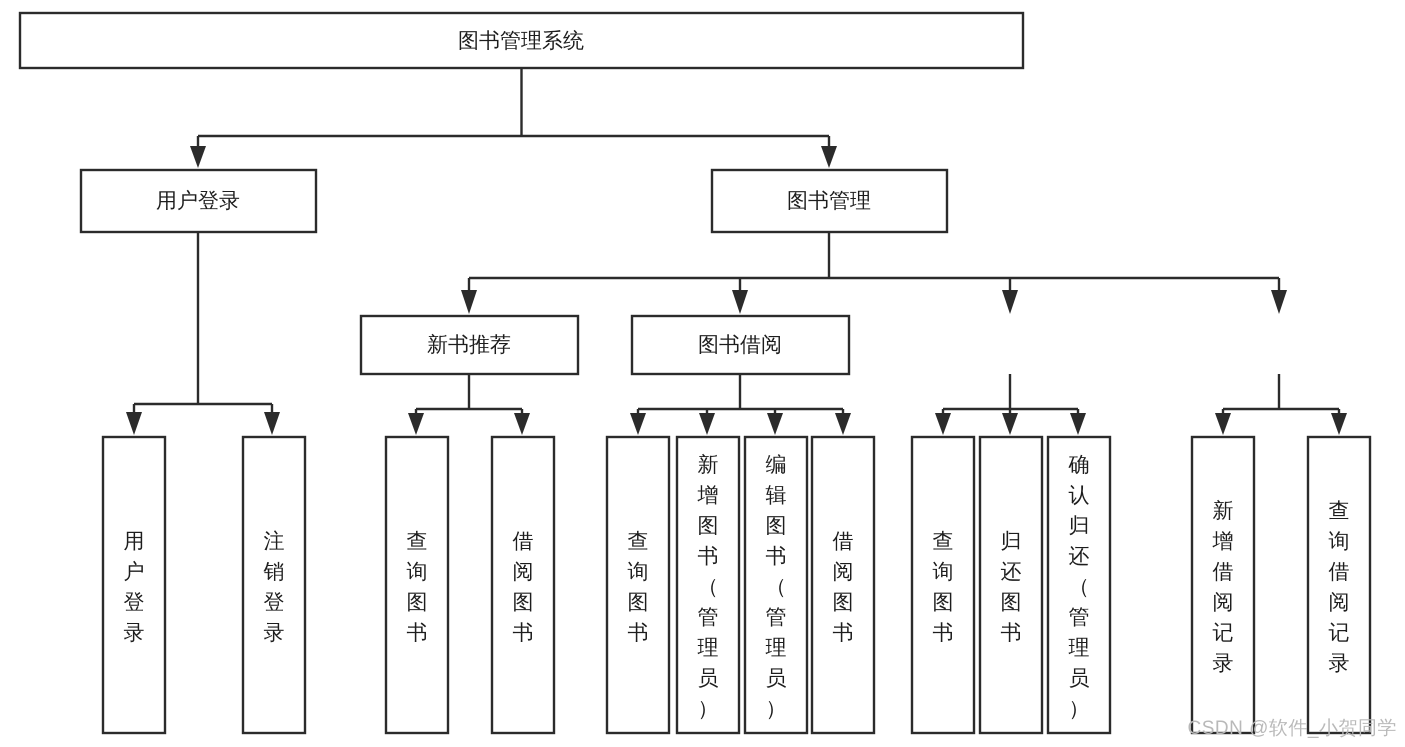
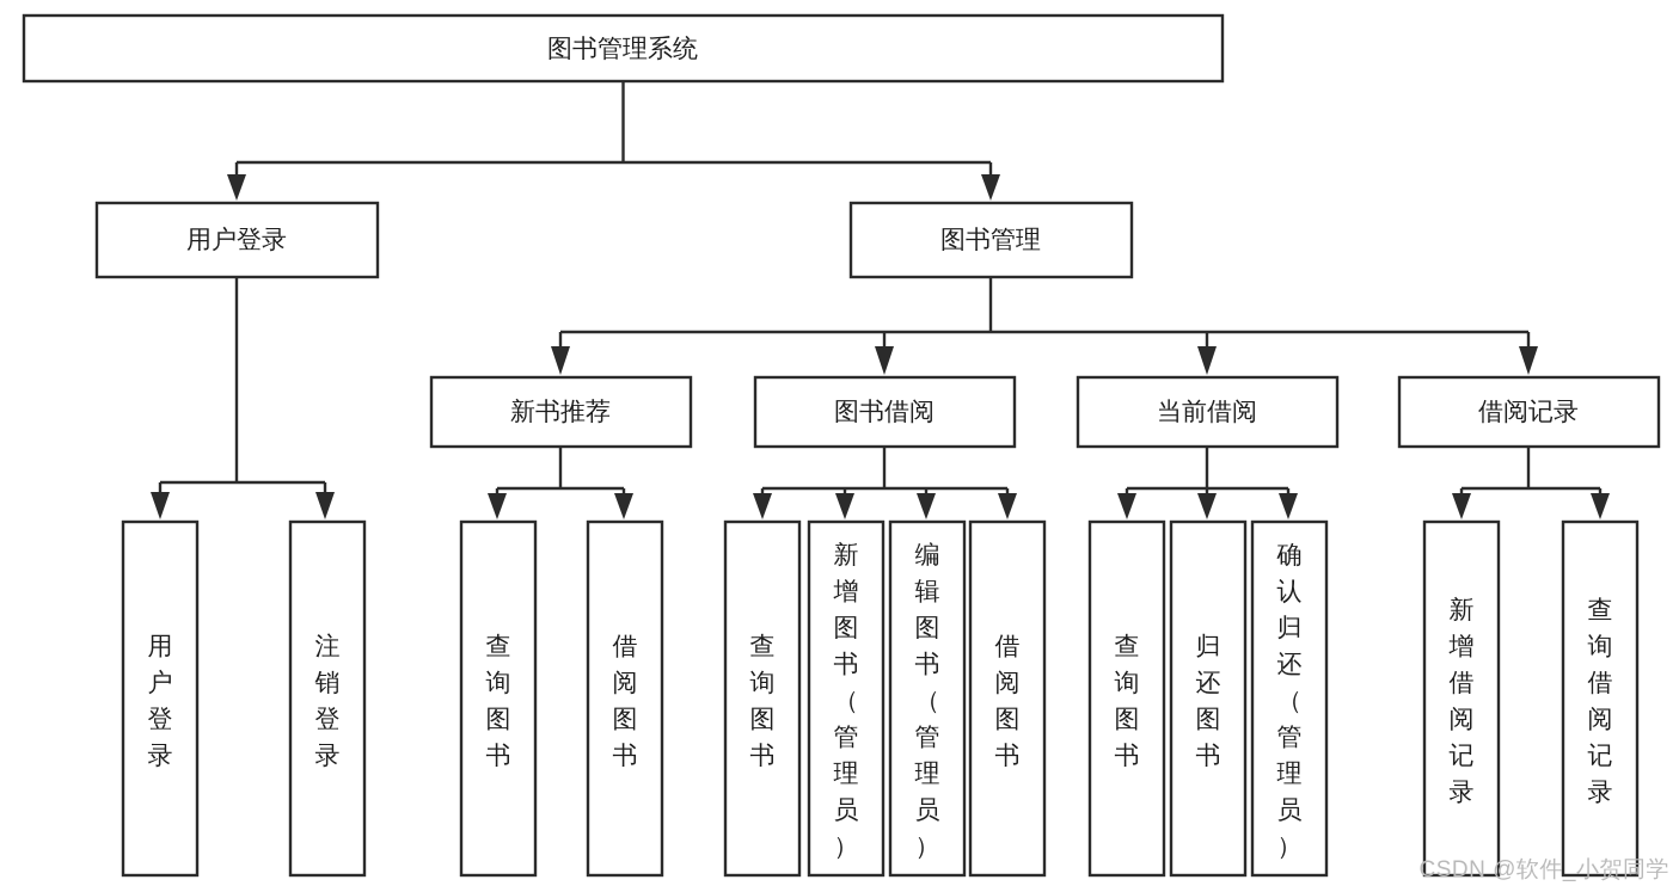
  图书管理系统
  用户登录
  图书管理
  新书推荐
  图书借阅
+ 当前借阅
+ 借阅记录
  用户登录
  注销登录
  查询图书
  借阅图书
  查询图书
  新增图书（管理员）
  编辑图书（管理员）
  借阅图书
  查询图书
  归还图书
  确认归还（管理员）
  新增借阅记录
  查询借阅记录
  CSDN @软件_小贺同学
